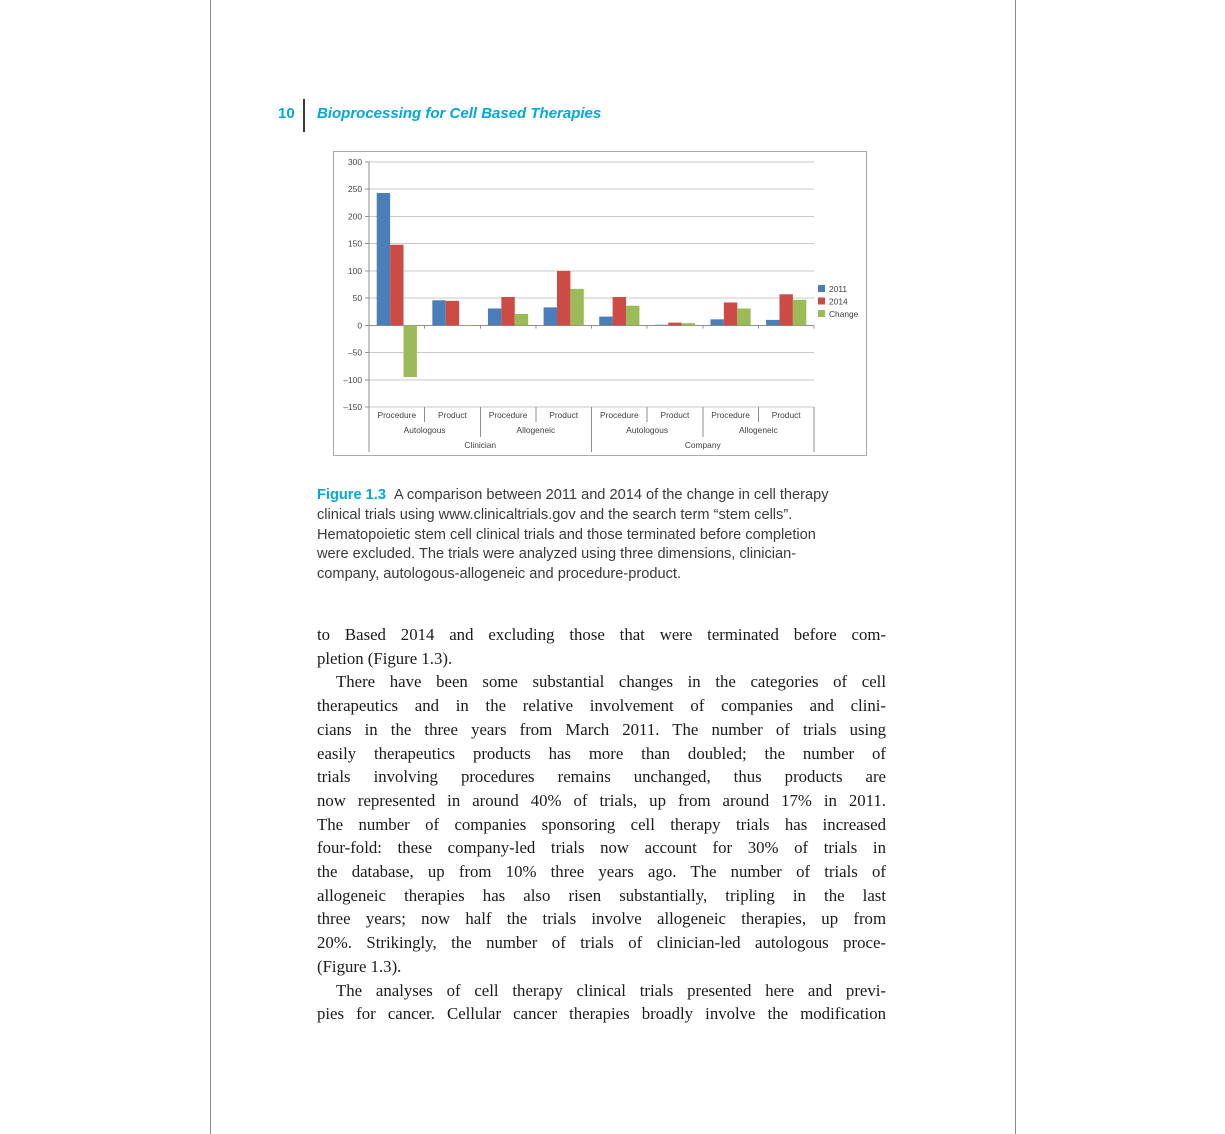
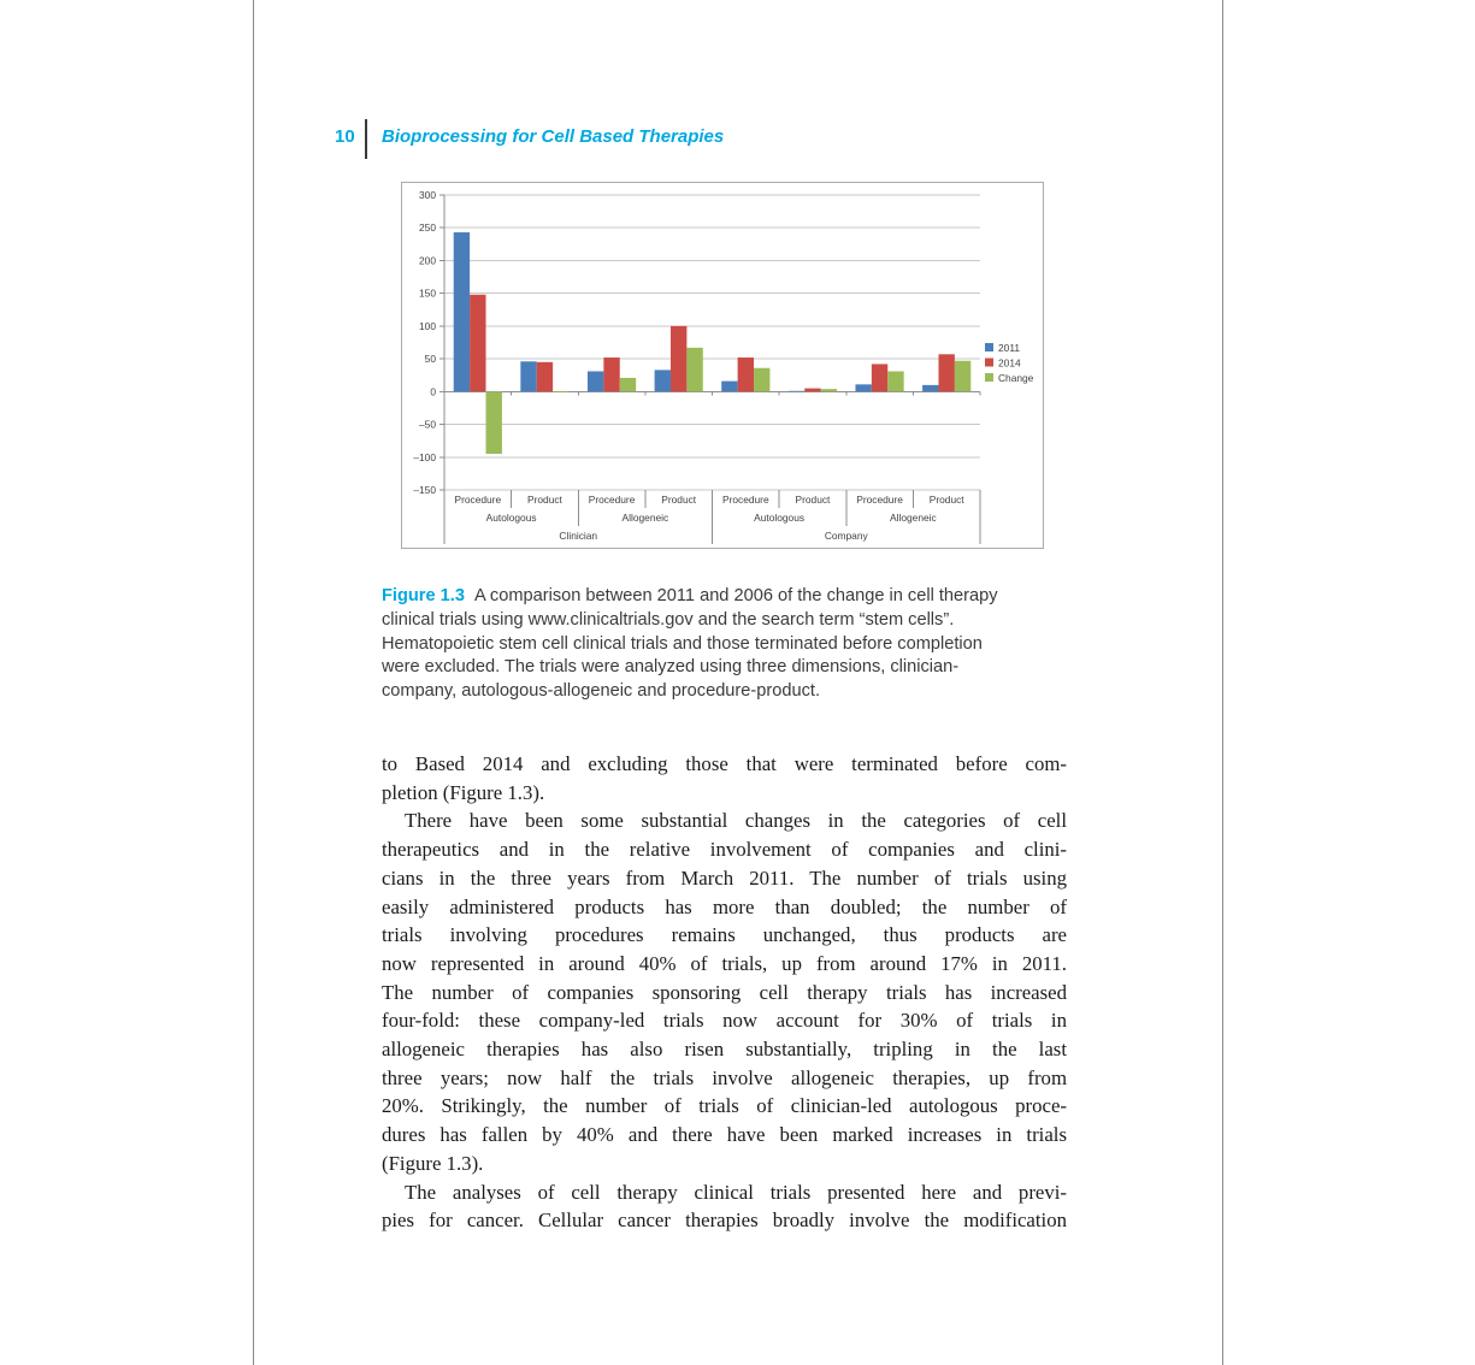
  10
  Bioprocessing for Cell Based Therapies
  300
  250
  200
  150
  100
  50
  0
  –50
  –100
  –150
  Procedure
  Product
  Procedure
  Product
  Procedure
  Product
  Procedure
  Product
  Autologous
  Allogeneic
  Autologous
  Allogeneic
  Clinician
  Company
  2011
  2014
  Change
- Figure 1.3 A comparison between 2011 and 2014 of the change in cell therapy
+ Figure 1.3 A comparison between 2011 and 2006 of the change in cell therapy
  clinical trials using www.clinicaltrials.gov and the search term “stem cells”.
  Hematopoietic stem cell clinical trials and those terminated before completion
  were excluded. The trials were analyzed using three dimensions, clinician-
  company, autologous-allogeneic and procedure-product.
  to Based 2014 and excluding those that were terminated before com-
  pletion (Figure 1.3).
  There have been some substantial changes in the categories of cell
  therapeutics and in the relative involvement of companies and clini-
  cians in the three years from March 2011. The number of trials using
- easily therapeutics products has more than doubled; the number of
+ easily administered products has more than doubled; the number of
  trials involving procedures remains unchanged, thus products are
  now represented in around 40% of trials, up from around 17% in 2011.
  The number of companies sponsoring cell therapy trials has increased
  four-fold: these company-led trials now account for 30% of trials in
- the database, up from 10% three years ago. The number of trials of
  allogeneic therapies has also risen substantially, tripling in the last
  three years; now half the trials involve allogeneic therapies, up from
  20%. Strikingly, the number of trials of clinician-led autologous proce-
+ dures has fallen by 40% and there have been marked increases in trials
  (Figure 1.3).
  The analyses of cell therapy clinical trials presented here and previ-
  pies for cancer. Cellular cancer therapies broadly involve the modification
